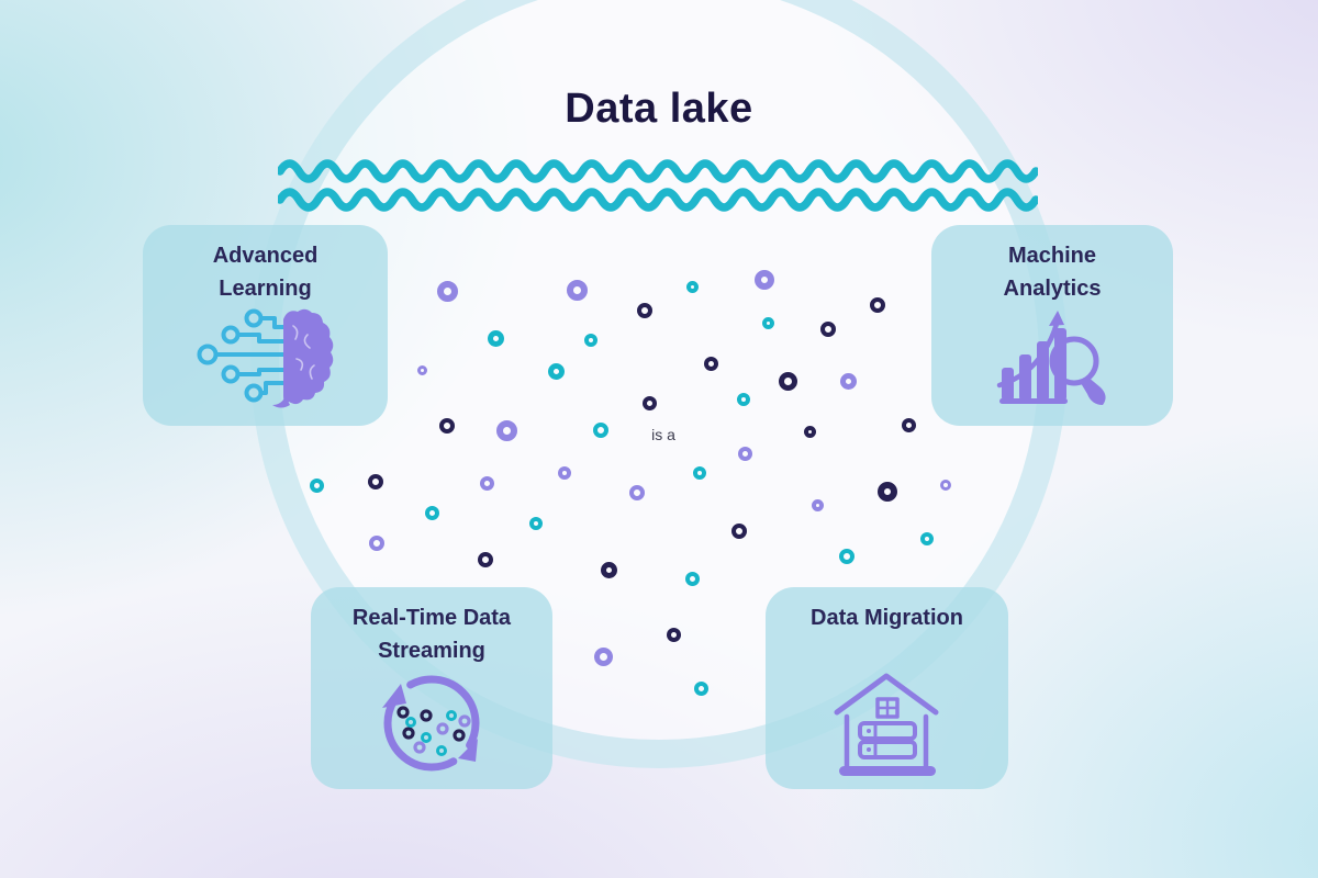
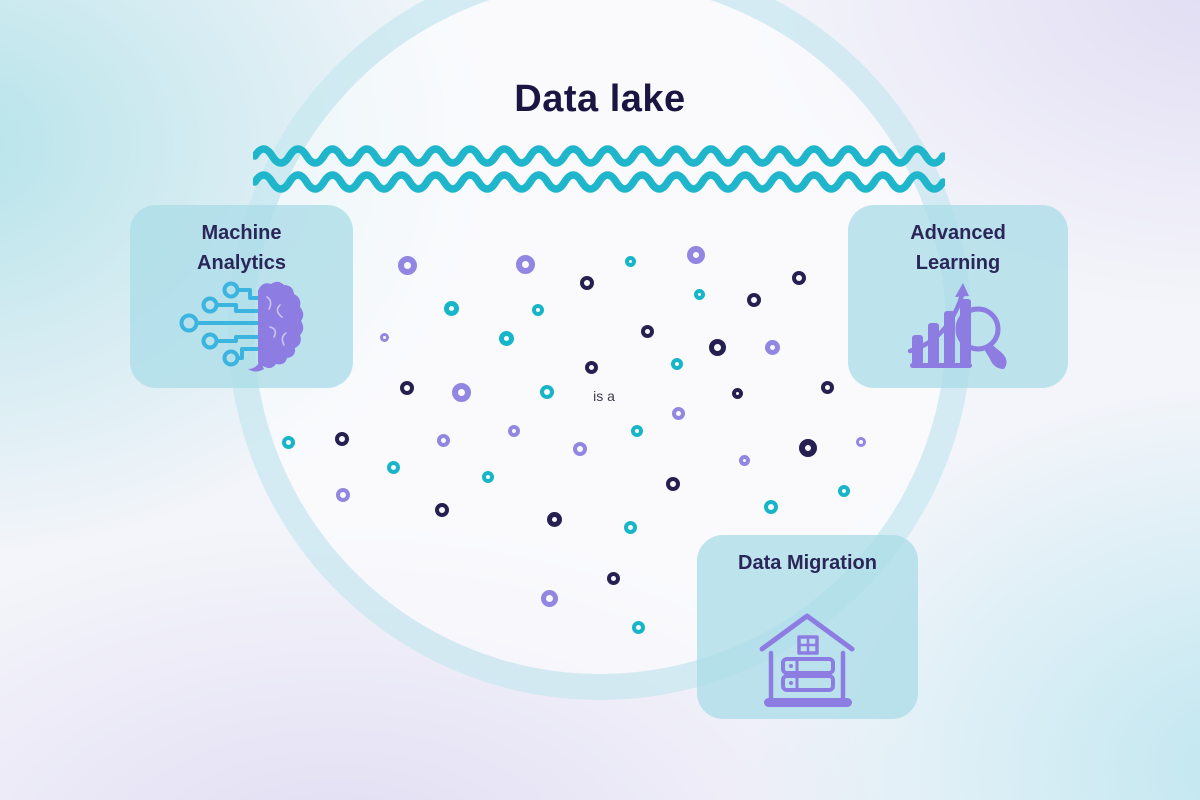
  Data lake
  is a
- Advanced
+ Machine
- Learning
+ Analytics
- Machine
+ Advanced
- Analytics
+ Learning
- Real-Time Data
- Streaming
  Data Migration
